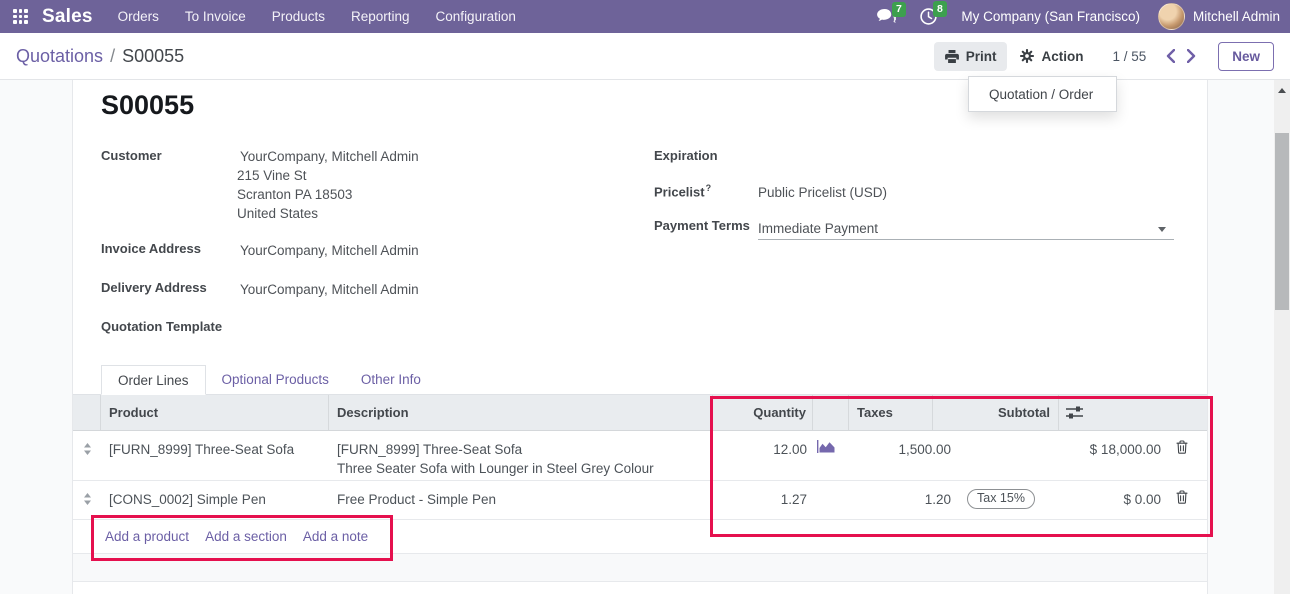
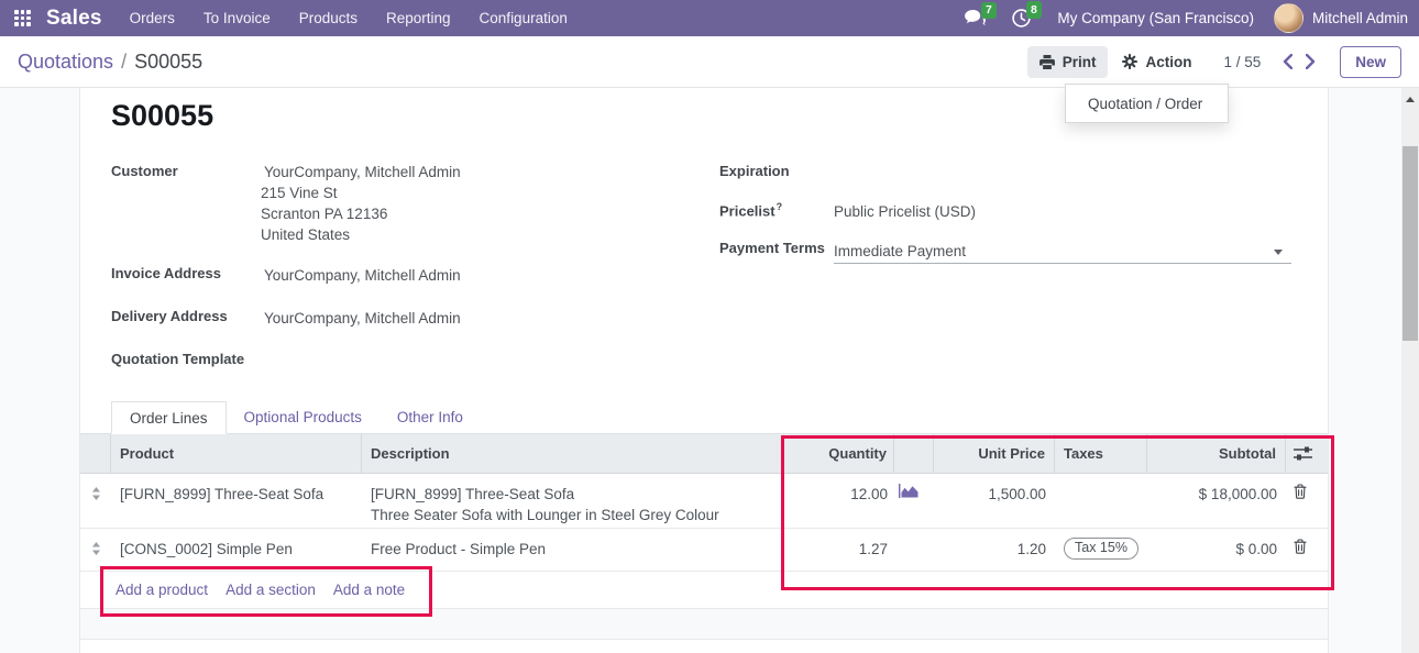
  Sales
  Orders
  To Invoice
  Products
  Reporting
  Configuration
  7
  8
  My Company (San Francisco)
  Mitchell Admin
  Quotations
  /
  S00055
  Print
  Action
  1 / 55
  New
  Quotation / Order
  S00055
  Customer
  YourCompany, Mitchell Admin
  215 Vine St
- Scranton PA 18503
+ Scranton PA 12136
  United States
  Invoice Address
  YourCompany, Mitchell Admin
  Delivery Address
  YourCompany, Mitchell Admin
  Quotation Template
  Expiration
  Pricelist?
  Public Pricelist (USD)
  Payment Terms
  Immediate Payment
  Order Lines
  Optional Products
  Other Info
  Product
  Description
  Quantity
+ Unit Price
  Taxes
  Subtotal
  [FURN_8999] Three-Seat Sofa
  [FURN_8999] Three-Seat Sofa
  Three Seater Sofa with Lounger in Steel Grey Colour
  12.00
  1,500.00
  $ 18,000.00
  [CONS_0002] Simple Pen
  Free Product - Simple Pen
  1.27
  1.20
  Tax 15%
  $ 0.00
  Add a product
  Add a section
  Add a note
